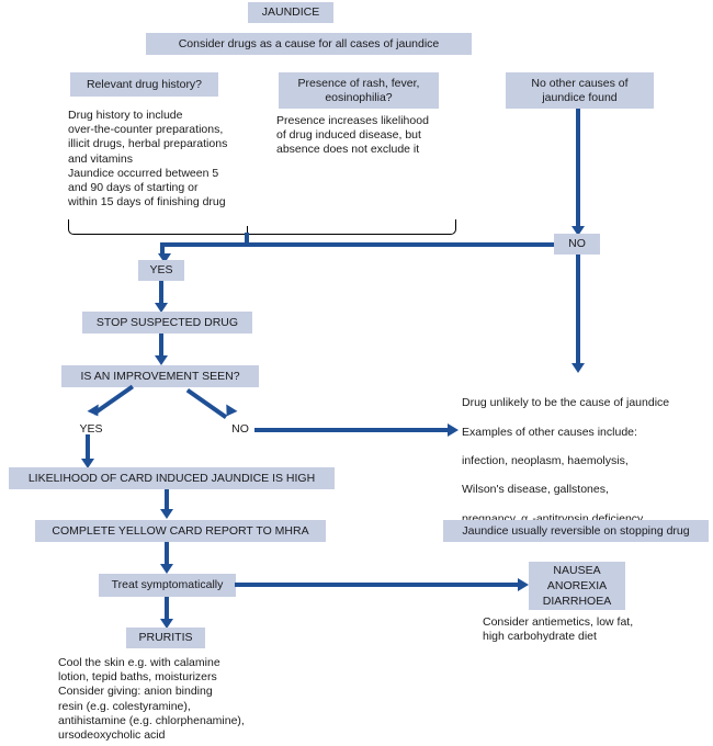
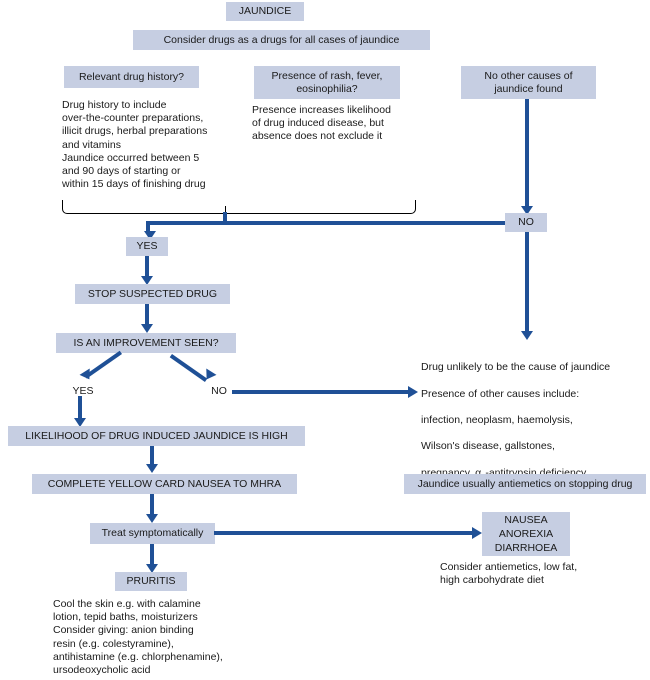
  JAUNDICE
- Consider drugs as a cause for all cases of jaundice
+ Consider drugs as a drugs for all cases of jaundice
  Relevant drug history?
  Presence of rash, fever,
  eosinophilia?
  No other causes of
  jaundice found
  Drug history to include
  over-the-counter preparations,
  illicit drugs, herbal preparations
  and vitamins
  Jaundice occurred between 5
  and 90 days of starting or
  within 15 days of finishing drug
  Presence increases likelihood
  of drug induced disease, but
  absence does not exclude it
  NO
  YES
  STOP SUSPECTED DRUG
  IS AN IMPROVEMENT SEEN?
  YES
  NO
  Drug unlikely to be the cause of jaundice
- Examples of other causes include:
+ Presence of other causes include:
  infection, neoplasm, haemolysis,
  Wilson's disease, gallstones,
  pregnancy, α -antitrypsin deficiency
- LIKELIHOOD OF CARD INDUCED JAUNDICE IS HIGH
+ LIKELIHOOD OF DRUG INDUCED JAUNDICE IS HIGH
- COMPLETE YELLOW CARD REPORT TO MHRA
+ COMPLETE YELLOW CARD NAUSEA TO MHRA
  Treat symptomatically
  PRURITIS
  Cool the skin e.g. with calamine
  lotion, tepid baths, moisturizers
  Consider giving: anion binding
  resin (e.g. colestyramine),
  antihistamine (e.g. chlorphenamine),
  ursodeoxycholic acid
- Jaundice usually reversible on stopping drug
+ Jaundice usually antiemetics on stopping drug
  NAUSEA
  ANOREXIA
  DIARRHOEA
  Consider antiemetics, low fat,
  high carbohydrate diet
